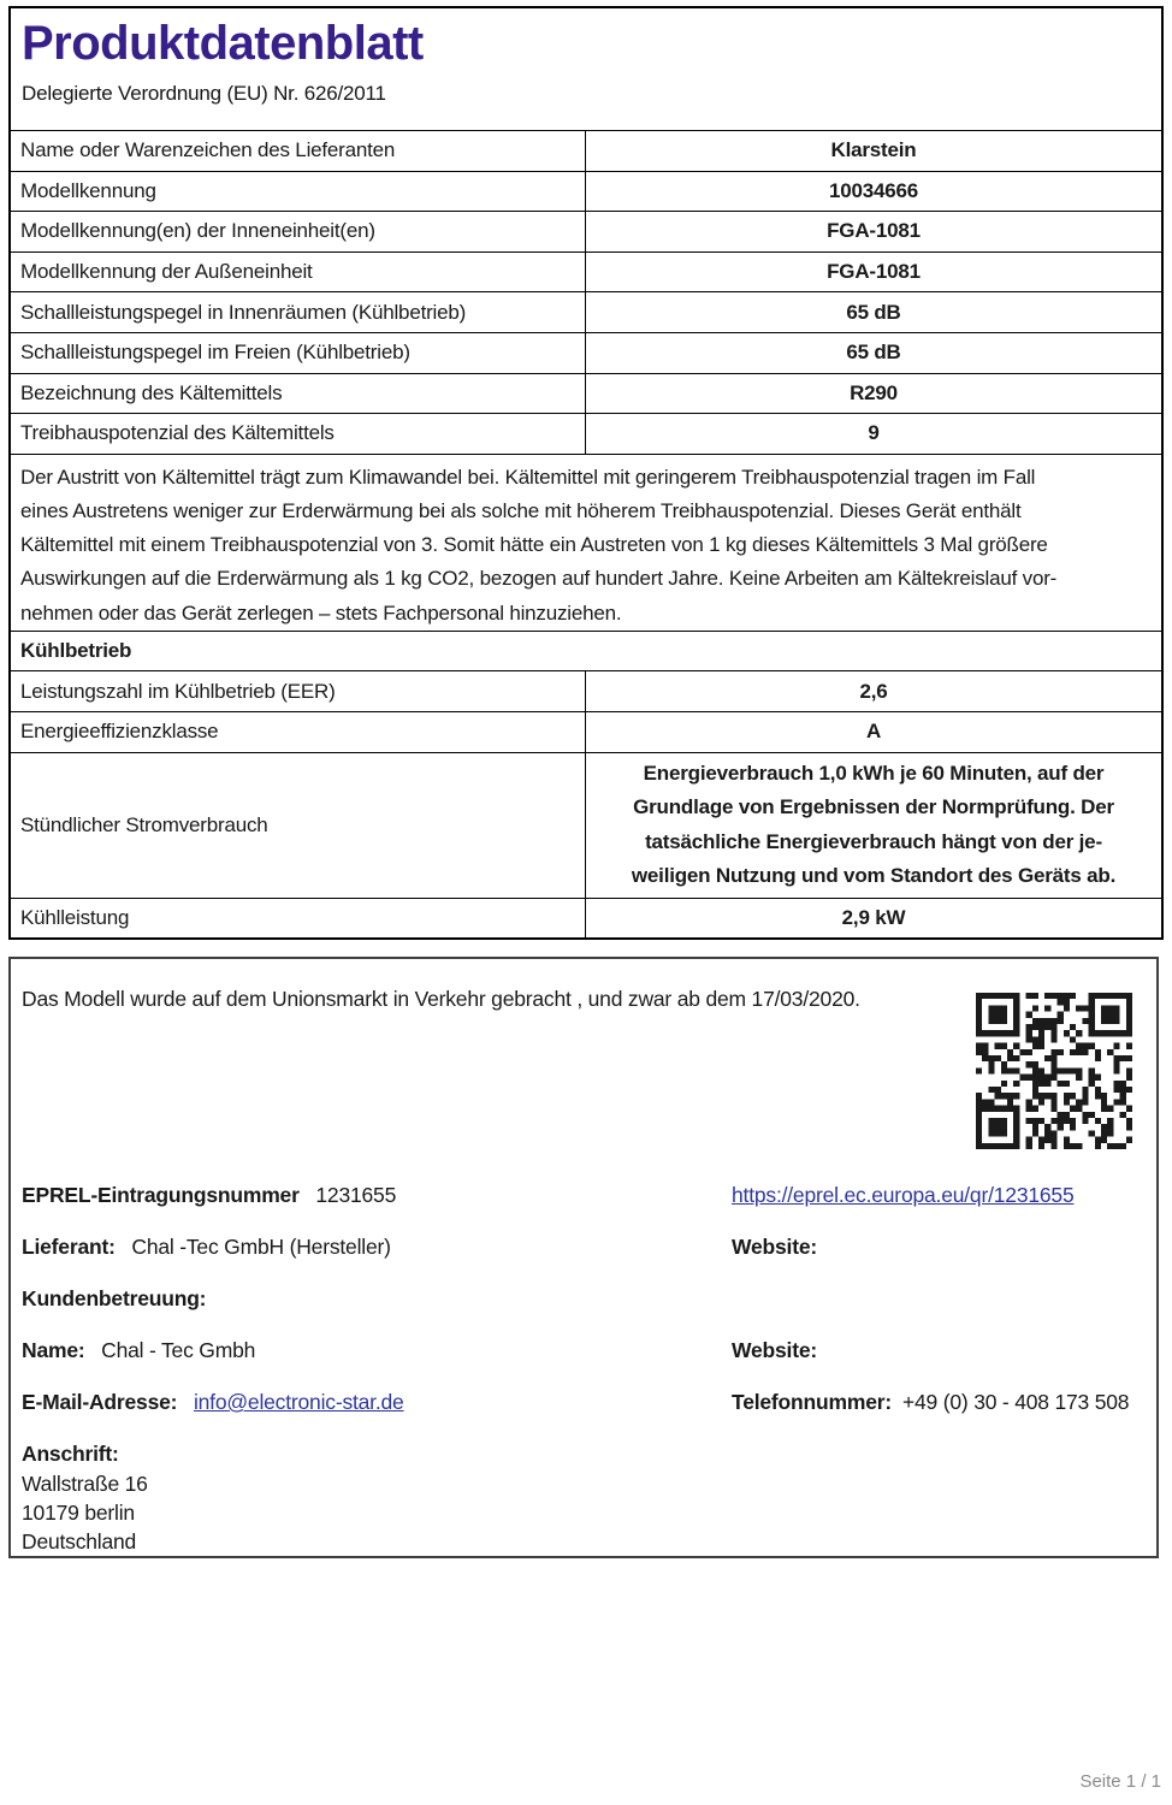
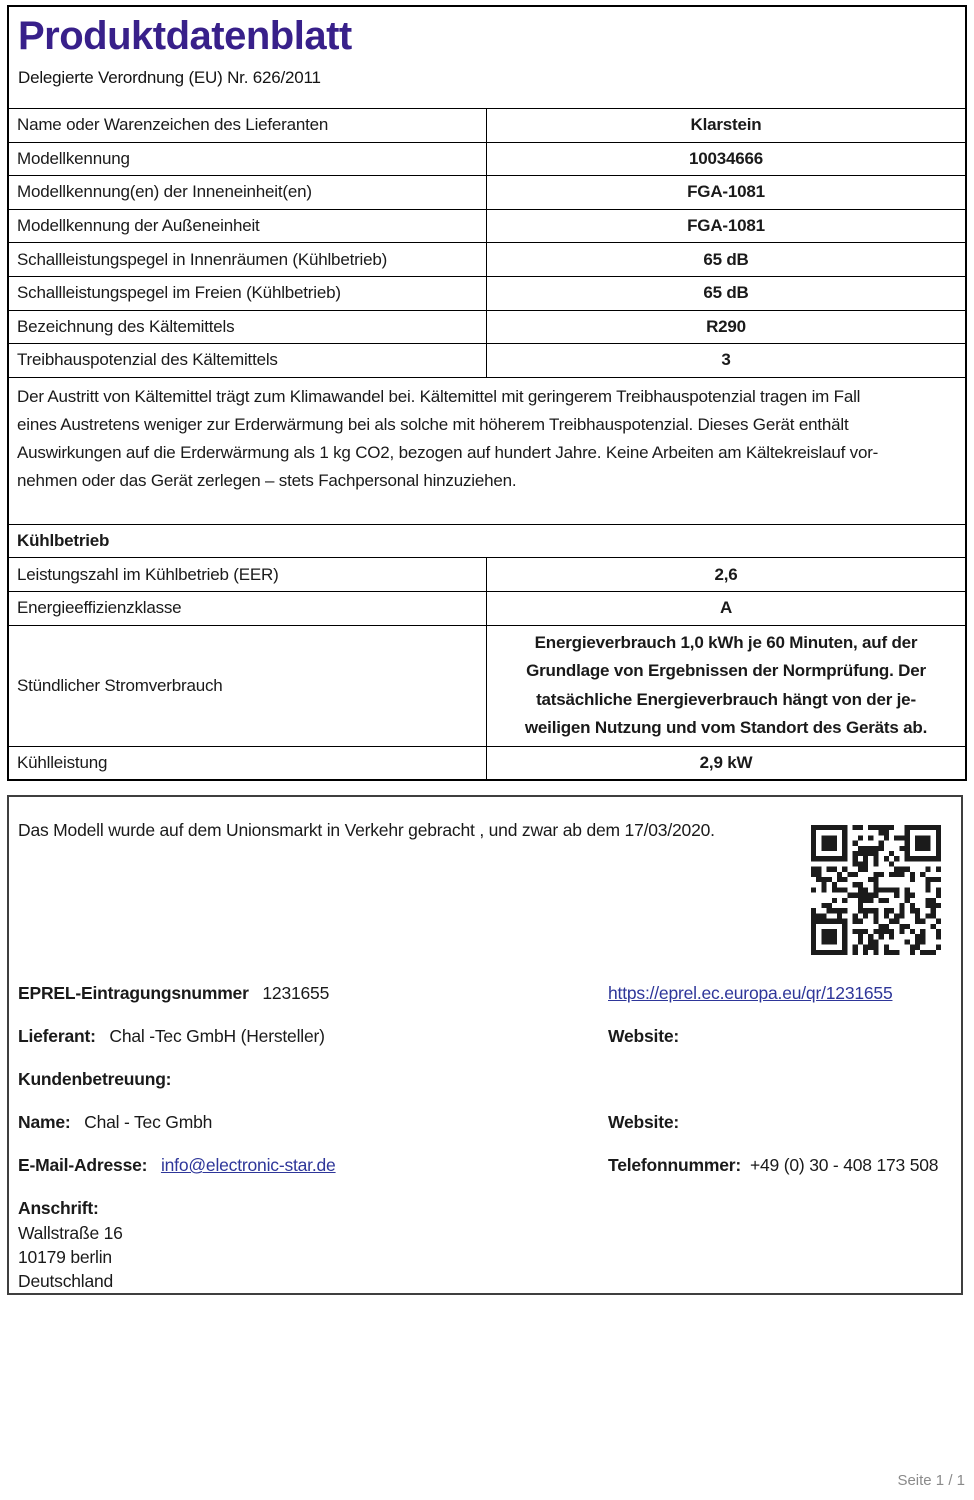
  Produktdatenblatt
  Delegierte Verordnung (EU) Nr. 626/2011
  Name oder Warenzeichen des Lieferanten
  Klarstein
  Modellkennung
  10034666
  Modellkennung(en) der Inneneinheit(en)
  FGA-1081
  Modellkennung der Außeneinheit
  FGA-1081
  Schallleistungspegel in Innenräumen (Kühlbetrieb)
  65 dB
  Schallleistungspegel im Freien (Kühlbetrieb)
  65 dB
  Bezeichnung des Kältemittels
  R290
  Treibhauspotenzial des Kältemittels
- 9
+ 3
  Der Austritt von Kältemittel trägt zum Klimawandel bei. Kältemittel mit geringerem Treibhauspotenzial tragen im Fall
  eines Austretens weniger zur Erderwärmung bei als solche mit höherem Treibhauspotenzial. Dieses Gerät enthält
- Kältemittel mit einem Treibhauspotenzial von 3. Somit hätte ein Austreten von 1 kg dieses Kältemittels 3 Mal größere
  Auswirkungen auf die Erderwärmung als 1 kg CO2, bezogen auf hundert Jahre. Keine Arbeiten am Kältekreislauf vor-
  nehmen oder das Gerät zerlegen – stets Fachpersonal hinzuziehen.
  Kühlbetrieb
  Leistungszahl im Kühlbetrieb (EER)
  2,6
  Energieeffizienzklasse
  A
  Stündlicher Stromverbrauch
  Energieverbrauch 1,0 kWh je 60 Minuten, auf der
  Grundlage von Ergebnissen der Normprüfung. Der
  tatsächliche Energieverbrauch hängt von der je-
  weiligen Nutzung und vom Standort des Geräts ab.
  Kühlleistung
  2,9 kW
  Das Modell wurde auf dem Unionsmarkt in Verkehr gebracht , und zwar ab dem 17/03/2020.
  EPREL-Eintragungsnummer 1231655
  https://eprel.ec.europa.eu/qr/1231655
  Lieferant: Chal -Tec GmbH (Hersteller)
  Website:
  Kundenbetreuung:
  Name: Chal - Tec Gmbh
  Website:
  E-Mail-Adresse: info@electronic-star.de
  Telefonnummer: +49 (0) 30 - 408 173 508
  Anschrift:
  Wallstraße 16
  10179 berlin
  Deutschland
  Seite 1 / 1
